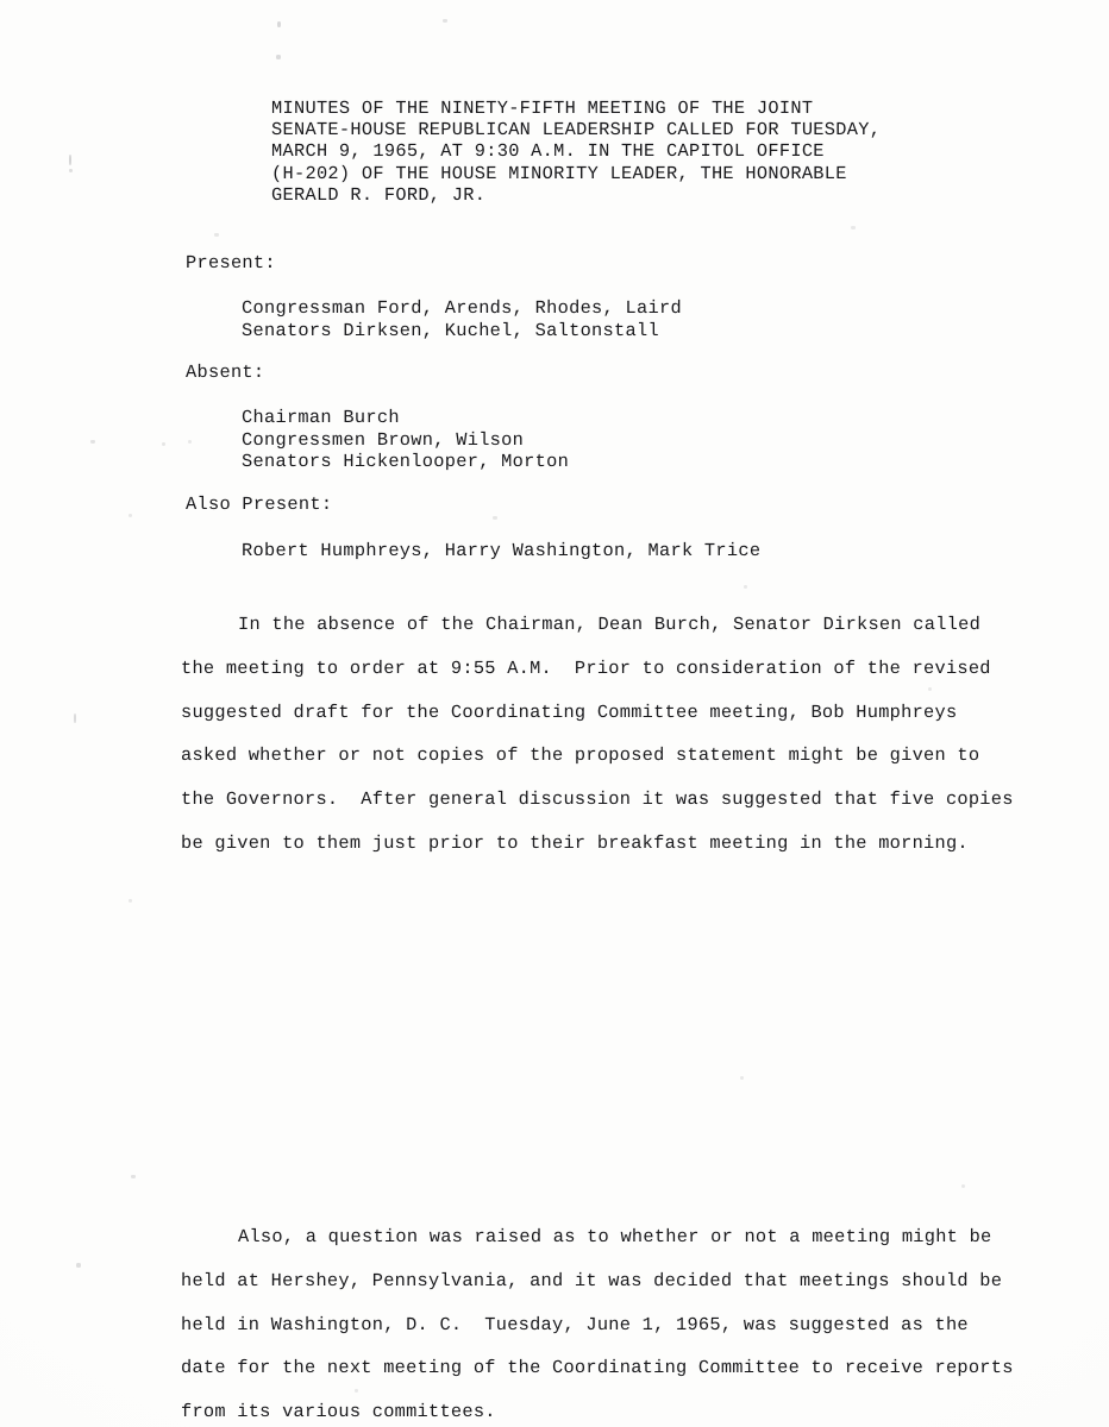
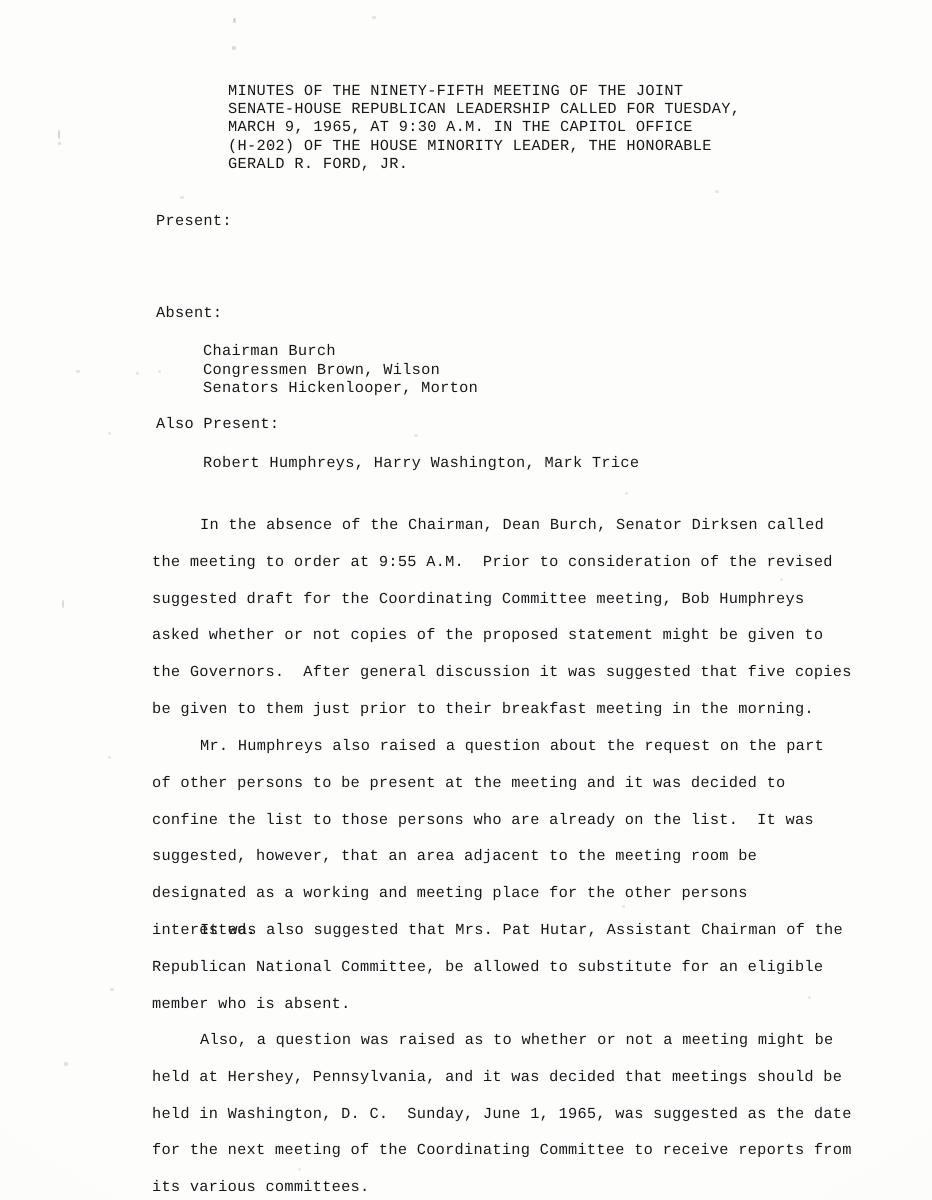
  MINUTES OF THE NINETY-FIFTH MEETING OF THE JOINT
  SENATE-HOUSE REPUBLICAN LEADERSHIP CALLED FOR TUESDAY,
  MARCH 9, 1965, AT 9:30 A.M. IN THE CAPITOL OFFICE
  (H-202) OF THE HOUSE MINORITY LEADER, THE HONORABLE
  GERALD R. FORD, JR.
  Present:
- Congressman Ford, Arends, Rhodes, Laird
- Senators Dirksen, Kuchel, Saltonstall
  Absent:
  Chairman Burch
  Congressmen Brown, Wilson
  Senators Hickenlooper, Morton
  Also Present:
  Robert Humphreys, Harry Washington, Mark Trice
  In the absence of the Chairman, Dean Burch, Senator Dirksen called the meeting to order at 9:55 A.M. Prior to consideration of the revised suggested draft for the Coordinating Committee meeting, Bob Humphreys asked whether or not copies of the proposed statement might be given to the Governors. After general discussion it was suggested that five copies be given to them just prior to their breakfast meeting in the morning.
+ Mr. Humphreys also raised a question about the request on the part of other persons to be present at the meeting and it was decided to confine the list to those persons who are already on the list. It was suggested, however, that an area adjacent to the meeting room be designated as a working and meeting place for the other persons interested.
+ It was also suggested that Mrs. Pat Hutar, Assistant Chairman of the Republican National Committee, be allowed to substitute for an eligible member who is absent.
- Also, a question was raised as to whether or not a meeting might be held at Hershey, Pennsylvania, and it was decided that meetings should be held in Washington, D. C. Tuesday, June 1, 1965, was suggested as the date for the next meeting of the Coordinating Committee to receive reports from its various committees.
+ Also, a question was raised as to whether or not a meeting might be held at Hershey, Pennsylvania, and it was decided that meetings should be held in Washington, D. C. Sunday, June 1, 1965, was suggested as the date for the next meeting of the Coordinating Committee to receive reports from its various committees.
